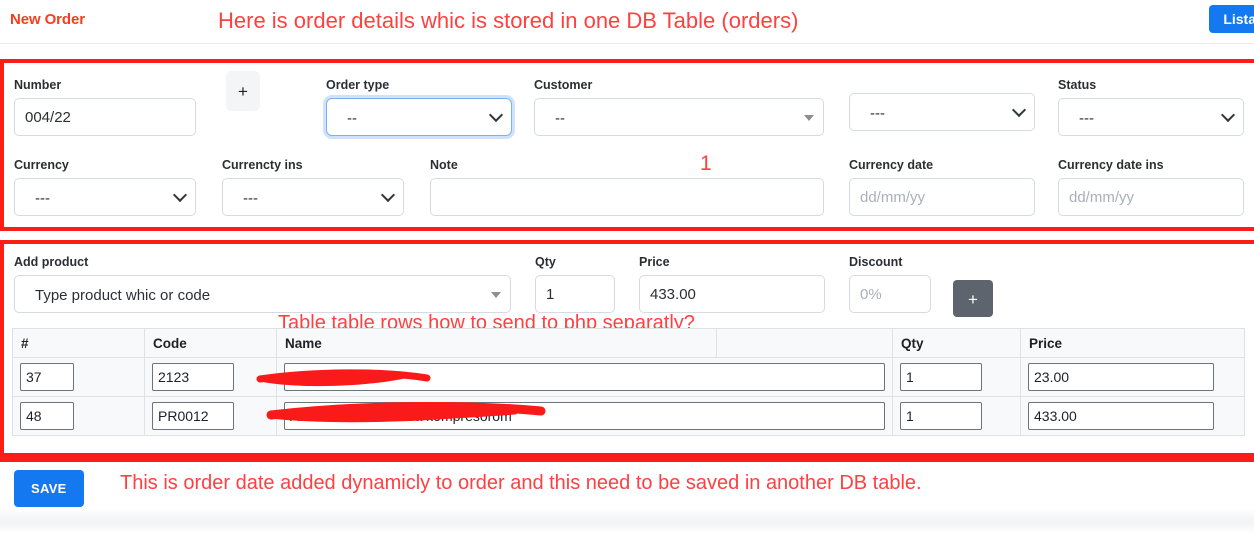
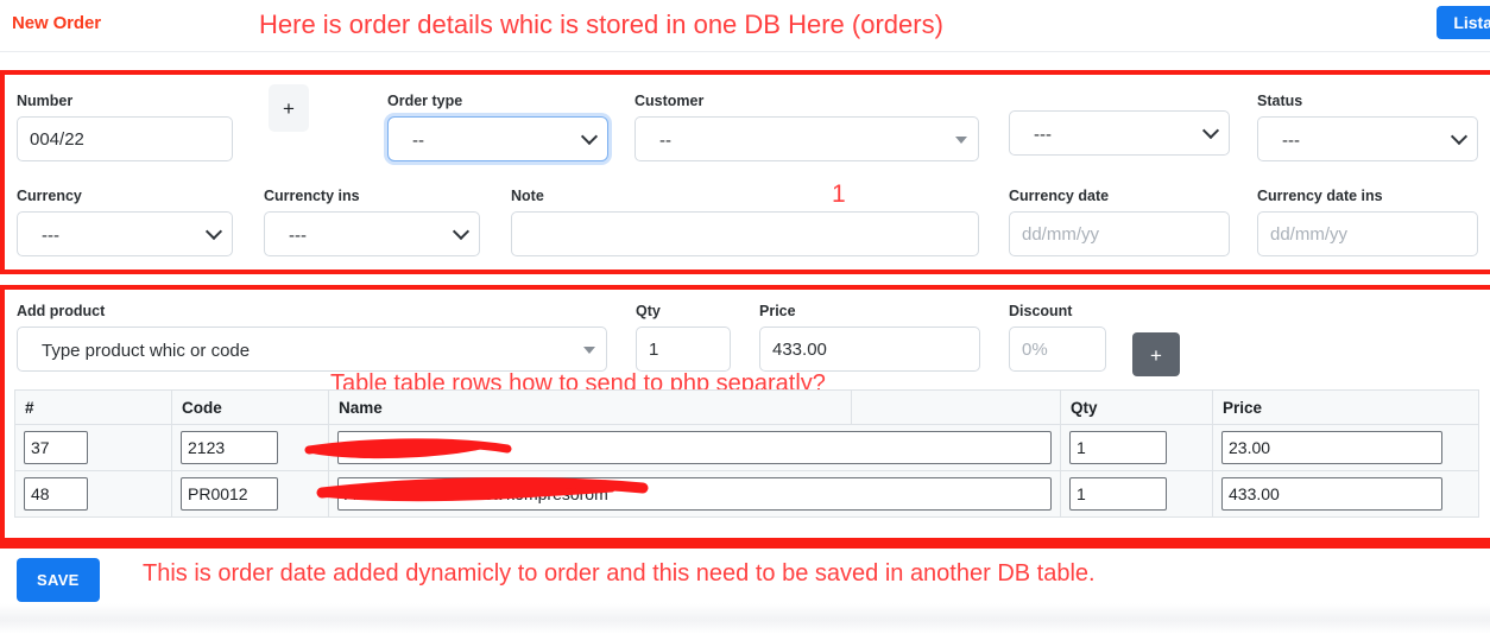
  New Order
- Here is order details whic is stored in one DB Table (orders)
+ Here is order details whic is stored in one DB Here (orders)
  Lista
  Number
  004/22
  +
  Order type
  --
  Customer
  --
  ---
  Status
  ---
  1
  Currency
  ---
  Currencty ins
  ---
  Note
  Currency date
  dd/mm/yy
  Currency date ins
  dd/mm/yy
  Add product
  Type product whic or code
  Qty
  1
  Price
  433.00
  Discount
  0%
  +
  Table table rows how to send to php separatly?
  #	Code	Name		Qty	Price
  SAVE
  This is order date added dynamicly to order and this need to be saved in another DB table.
